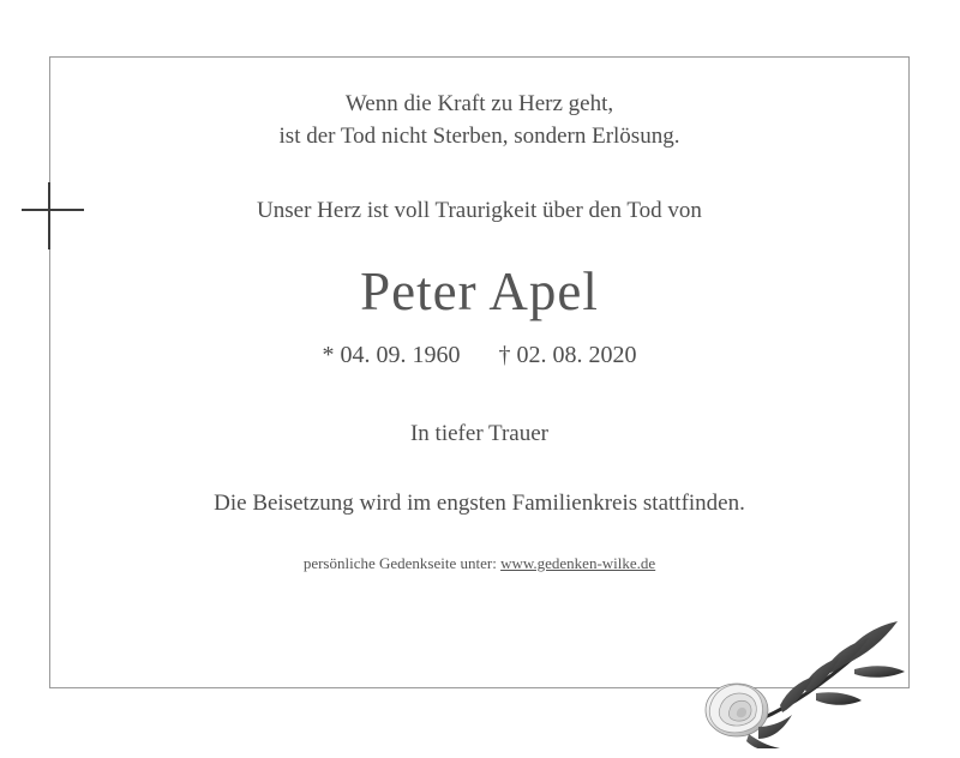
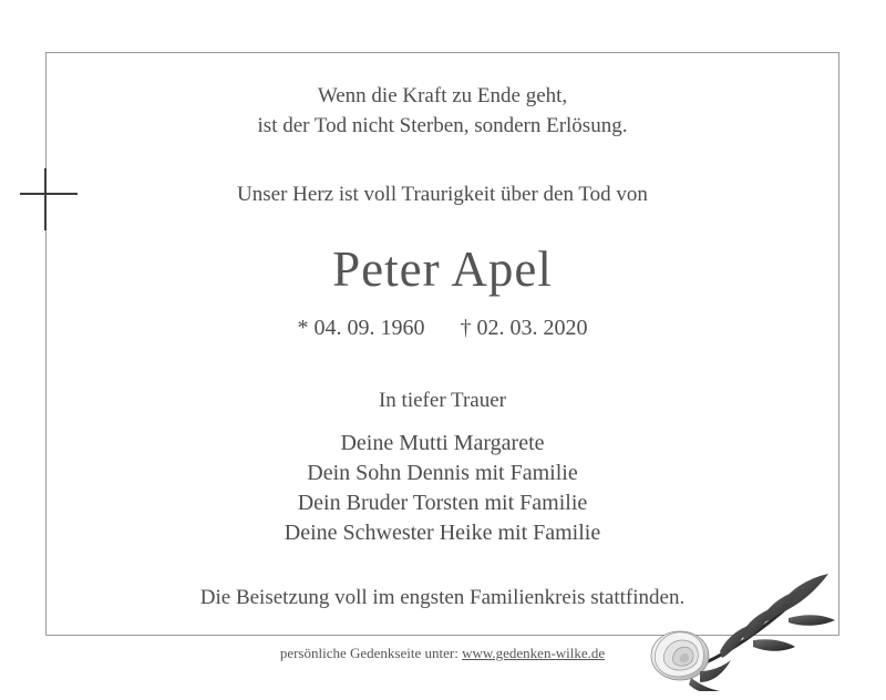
- Wenn die Kraft zu Herz geht,
+ Wenn die Kraft zu Ende geht,
  ist der Tod nicht Sterben, sondern Erlösung.
  Unser Herz ist voll Traurigkeit über den Tod von
  Peter Apel
- * 04. 09. 1960 † 02. 08. 2020
+ * 04. 09. 1960 † 02. 03. 2020
  In tiefer Trauer
+ Deine Mutti Margarete
+ Dein Sohn Dennis mit Familie
+ Dein Bruder Torsten mit Familie
+ Deine Schwester Heike mit Familie
- Die Beisetzung wird im engsten Familienkreis stattfinden.
+ Die Beisetzung voll im engsten Familienkreis stattfinden.
  persönliche Gedenkseite unter: www.gedenken-wilke.de
